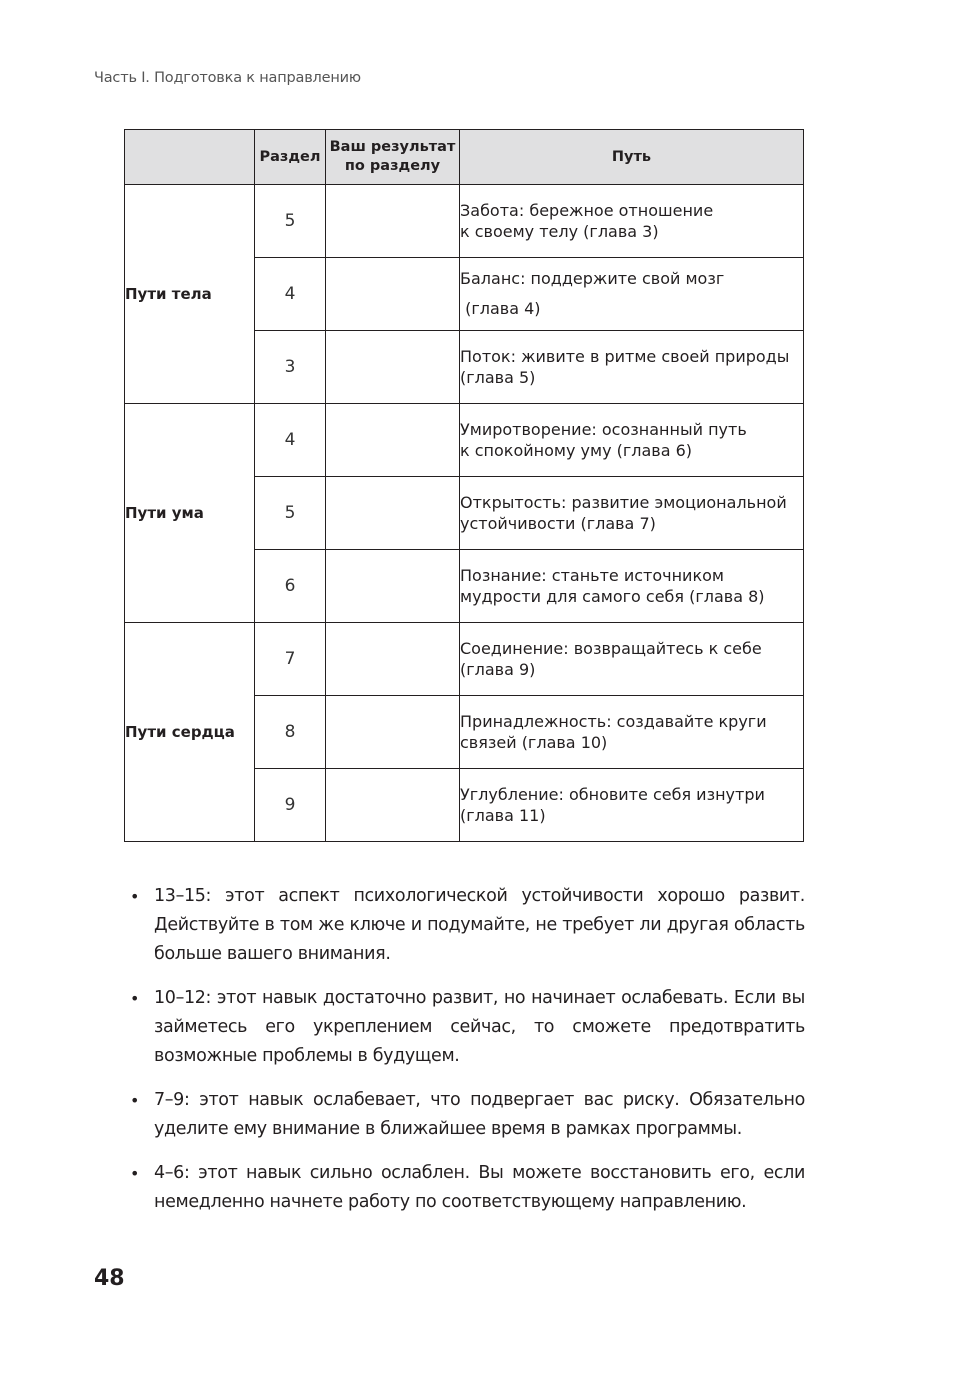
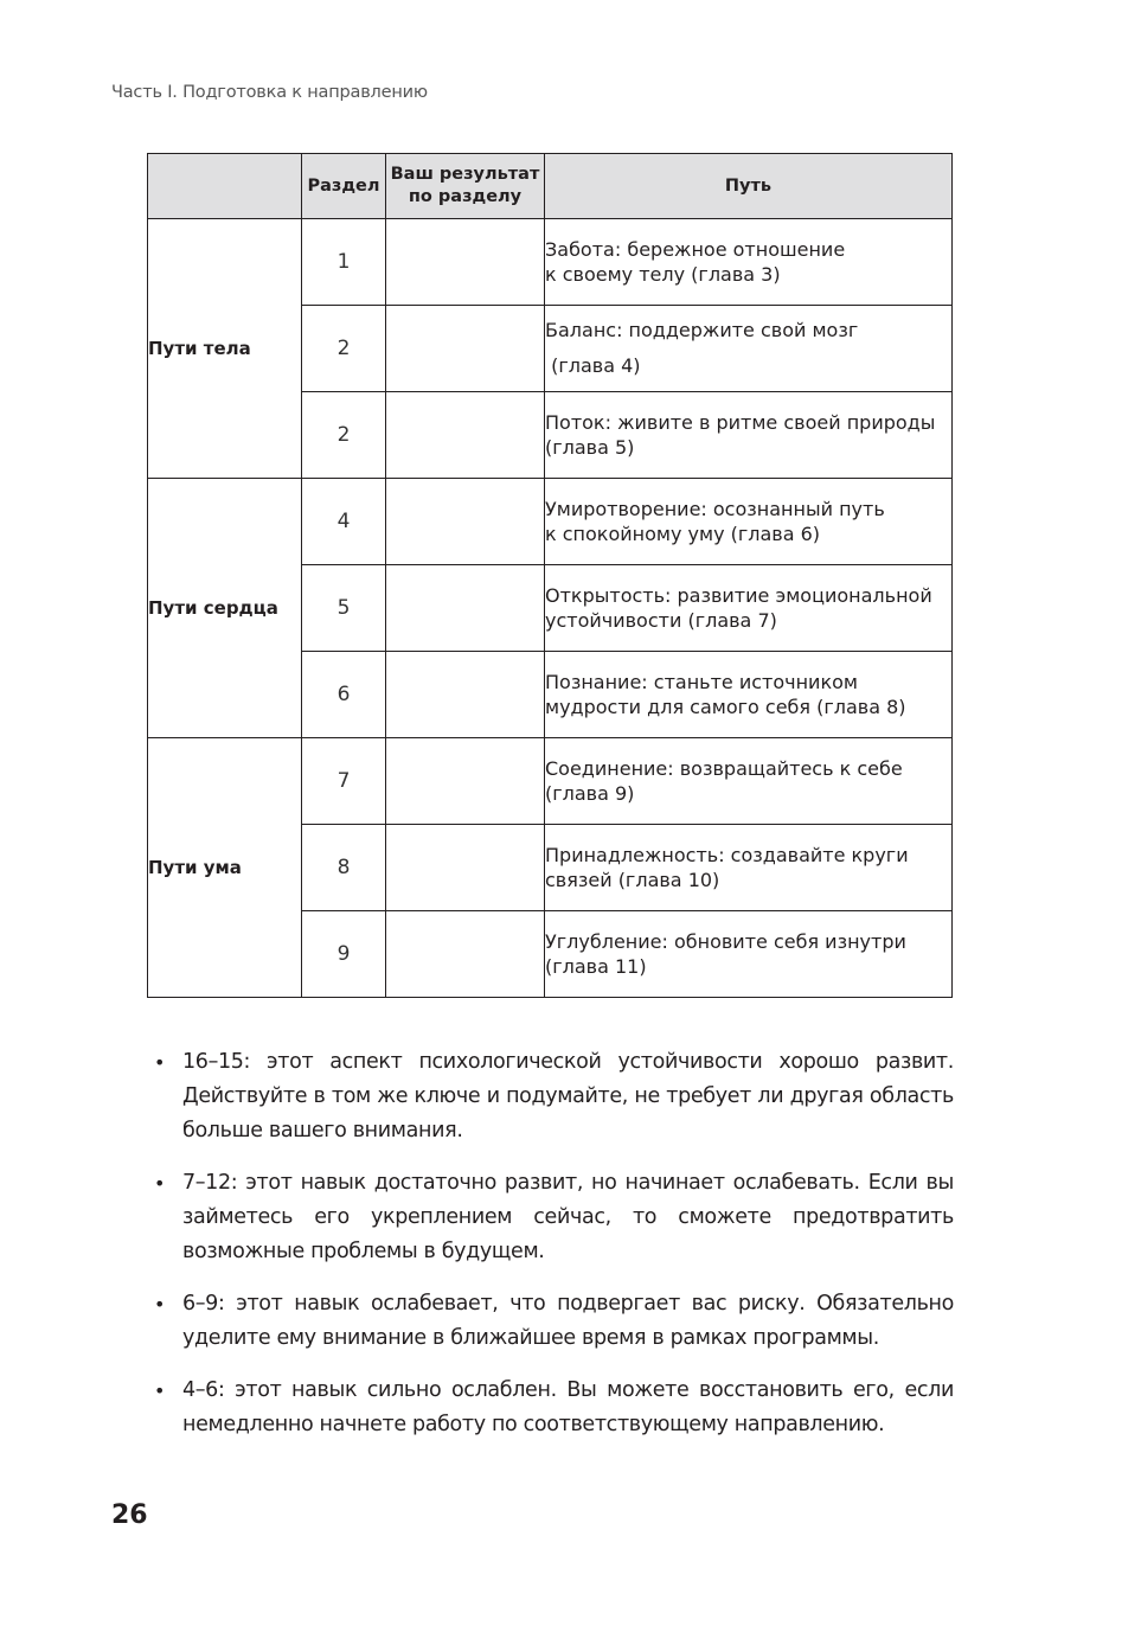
  Часть I. Подготовка к направлению
  	Раздел	Ваш результат по разделу	Путь
- Пути тела	5		Забота: бережное отношениек своему телу (глава 3)
+ Пути тела	1		Забота: бережное отношениек своему телу (глава 3)
- 4		Баланс: поддержите свой мозг (глава 4)
+ 2		Баланс: поддержите свой мозг (глава 4)
- 3		Поток: живите в ритме своей природы(глава 5)
+ 2		Поток: живите в ритме своей природы(глава 5)
- Пути ума	4		Умиротворение: осознанный путьк спокойному уму (глава 6)
+ Пути сердца	4		Умиротворение: осознанный путьк спокойному уму (глава 6)
  5		Открытость: развитие эмоциональнойустойчивости (глава 7)
  6		Познание: станьте источникоммудрости для самого себя (глава 8)
- Пути сердца	7		Соединение: возвращайтесь к себе(глава 9)
+ Пути ума	7		Соединение: возвращайтесь к себе(глава 9)
  8		Принадлежность: создавайте кругисвязей (глава 10)
  9		Углубление: обновите себя изнутри(глава 11)
  •
- 13–15: этот аспект психологической устойчивости хорошо развит. Действуйте в том же ключе и подумайте, не требует ли другая область больше вашего внимания.
+ 16–15: этот аспект психологической устойчивости хорошо развит. Действуйте в том же ключе и подумайте, не требует ли другая область больше вашего внимания.
  •
- 10–12: этот навык достаточно развит, но начинает ослабевать. Если вы займетесь его укреплением сейчас, то сможете предотвратить возможные проблемы в будущем.
+ 7–12: этот навык достаточно развит, но начинает ослабевать. Если вы займетесь его укреплением сейчас, то сможете предотвратить возможные проблемы в будущем.
  •
- 7–9: этот навык ослабевает, что подвергает вас риску. Обязательно уделите ему внимание в ближайшее время в рамках программы.
+ 6–9: этот навык ослабевает, что подвергает вас риску. Обязательно уделите ему внимание в ближайшее время в рамках программы.
  •
  4–6: этот навык сильно ослаблен. Вы можете восстановить его, если немедленно начнете работу по соответствующему направлению.
- 48
+ 26
